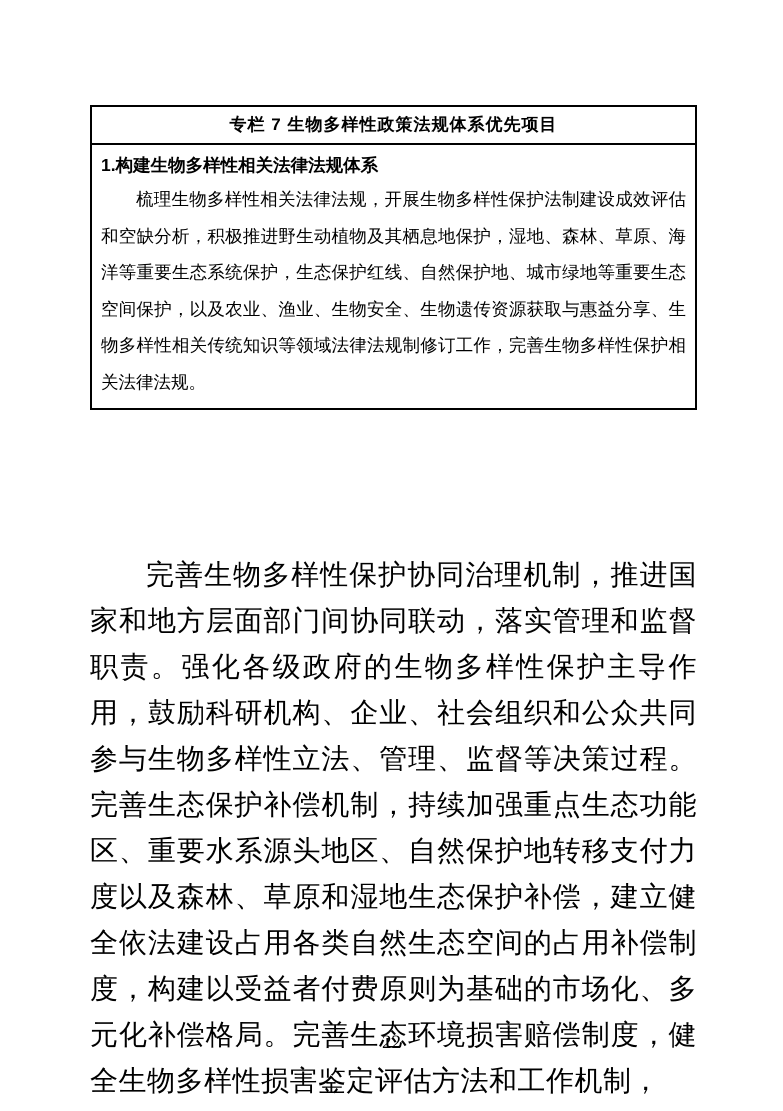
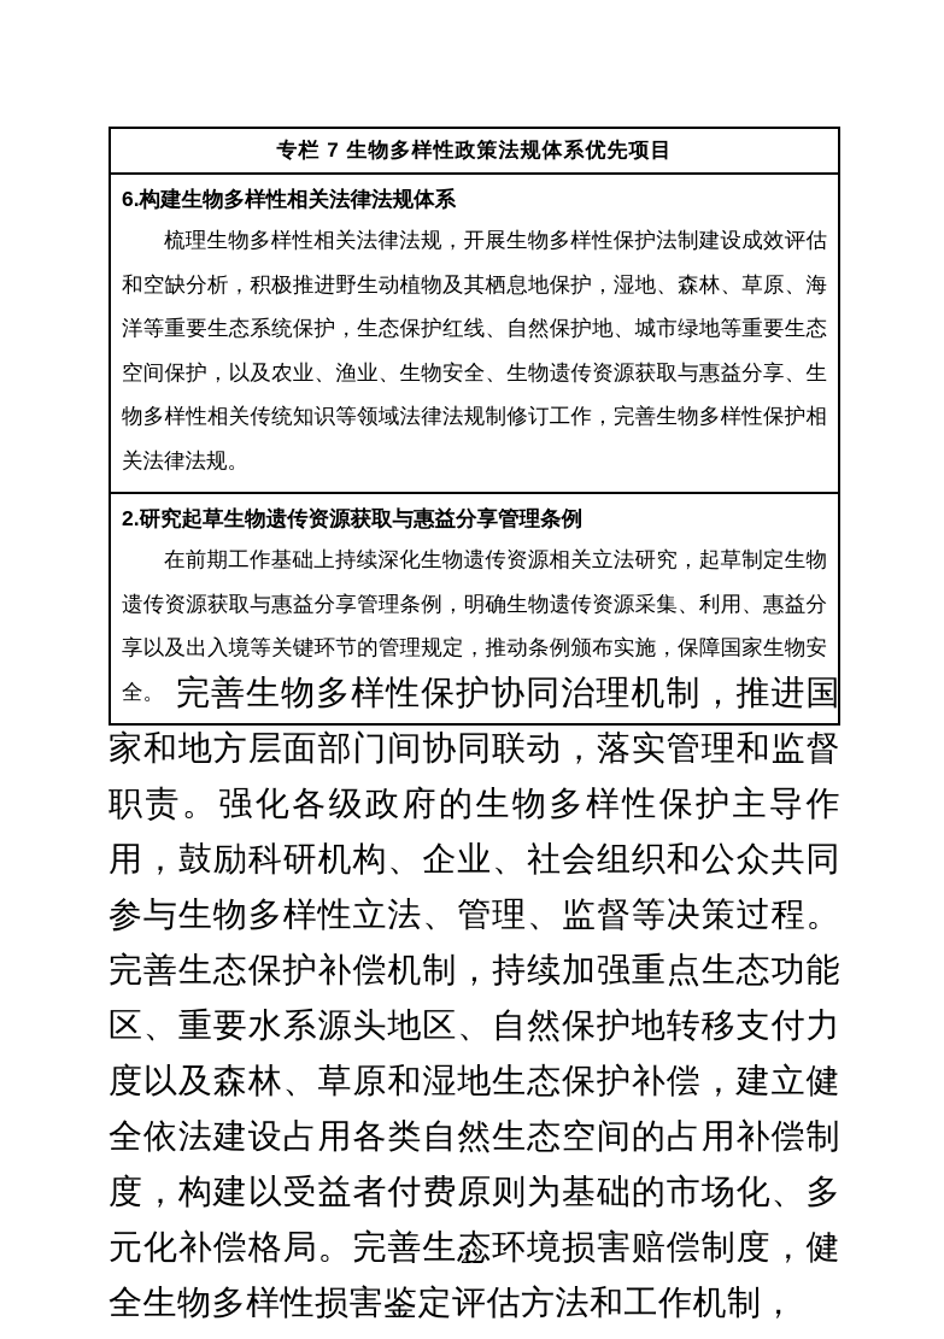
  专栏 7 生物多样性政策法规体系优先项目
- 1.构建生物多样性相关法律法规体系
+ 6.构建生物多样性相关法律法规体系
  梳理生物多样性相关法律法规，开展生物多样性保护法制建设成效评估和空缺分析，积极推进野生动植物及其栖息地保护，湿地、森林、草原、海洋等重要生态系统保护，生态保护红线、自然保护地、城市绿地等重要生态空间保护，以及农业、渔业、生物安全、生物遗传资源获取与惠益分享、生物多样性相关传统知识等领域法律法规制修订工作，完善生物多样性保护相关法律法规。
+ 2.研究起草生物遗传资源获取与惠益分享管理条例
+ 在前期工作基础上持续深化生物遗传资源相关立法研究，起草制定生物遗传资源获取与惠益分享管理条例，明确生物遗传资源采集、利用、惠益分享以及出入境等关键环节的管理规定，推动条例颁布实施，保障国家生物安全。
  完善生物多样性保护协同治理机制，推进国家和地方层面部门间协同联动，落实管理和监督职责。强化各级政府的生物多样性保护主导作用，鼓励科研机构、企业、社会组织和公众共同参与生物多样性立法、管理、监督等决策过程。完善生态保护补偿机制，持续加强重点生态功能区、重要水系源头地区、自然保护地转移支付力度以及森林、草原和湿地生态保护补偿，建立健全依法建设占用各类自然生态空间的占用补偿制度，构建以受益者付费原则为基础的市场化、多元化补偿格局。完善生态环境损害赔偿制度，健全生物多样性损害鉴定评估方法和工作机制，
  22
